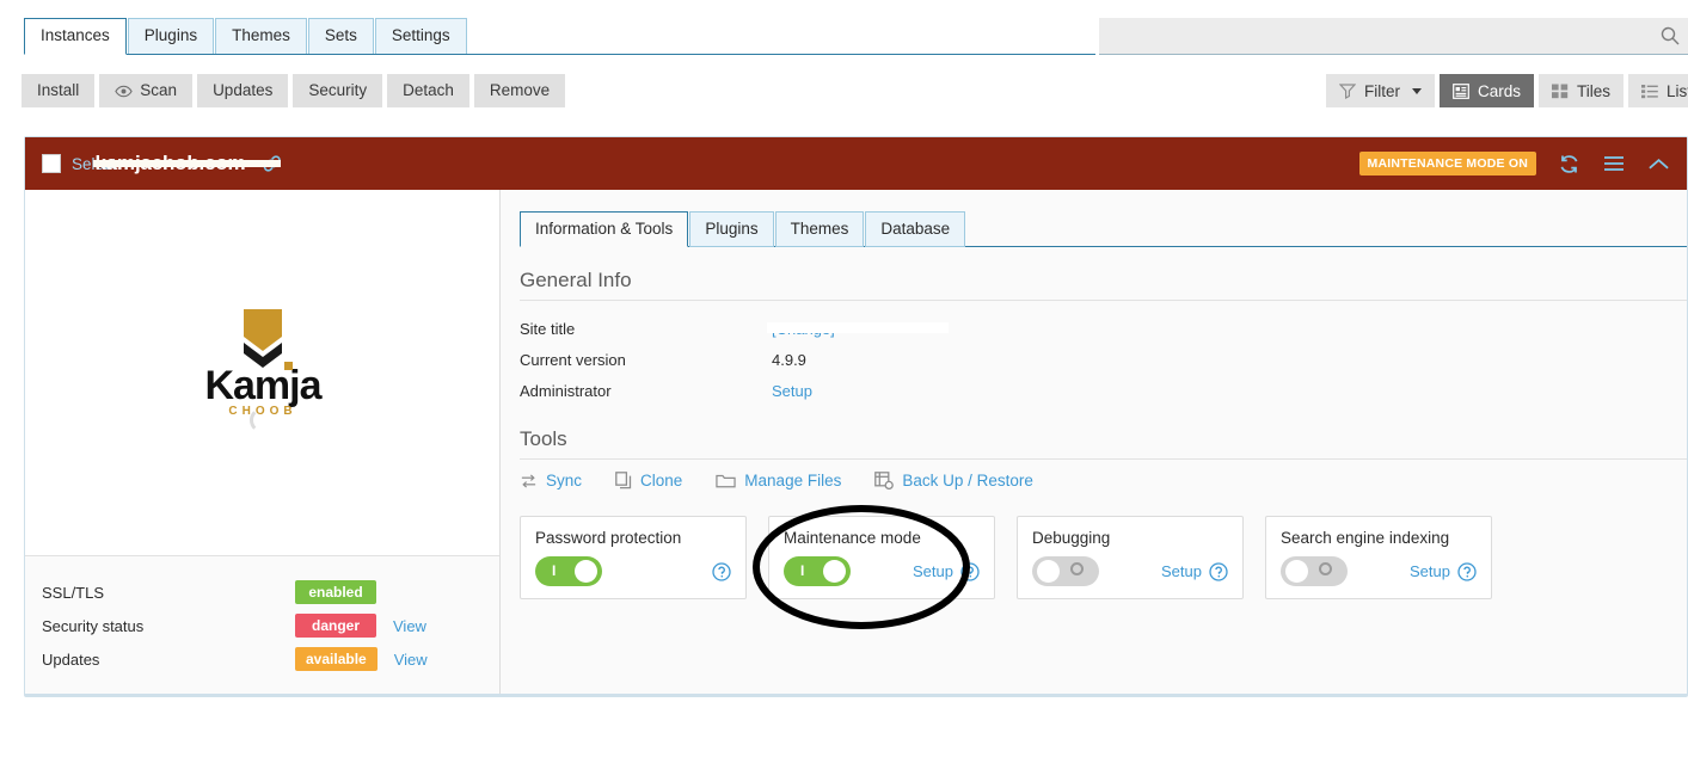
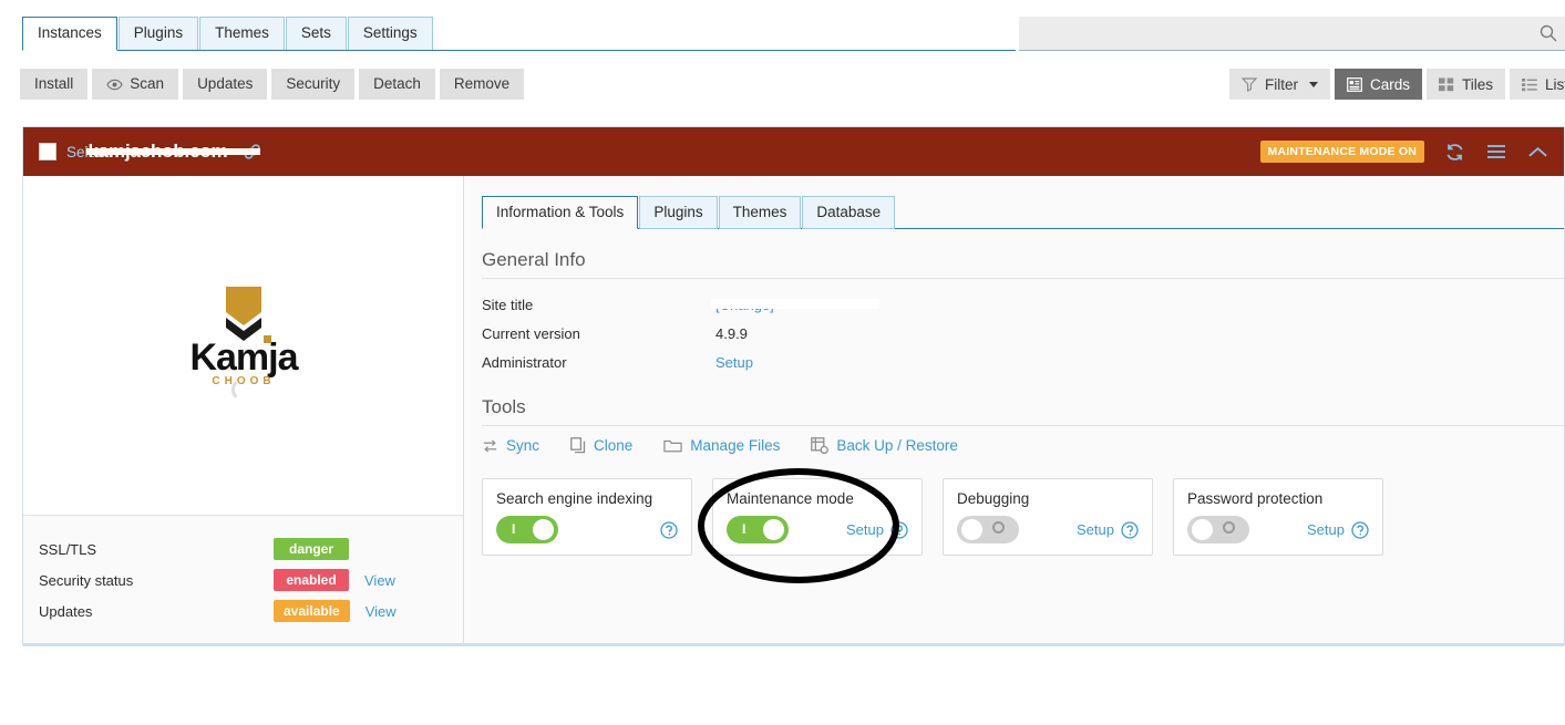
  Instances
  Plugins
  Themes
  Sets
  Settings
  Install
  Scan
  Updates
  Security
  Detach
  Remove
  Filter
  Cards
  Tiles
  Lis
  MAINTENANCE MODE ON
  Kamja
  CHOOB
  SSL/TLS
- enabled
+ danger
  Security status
- danger
+ enabled
  View
  Updates
  available
  View
  Information & Tools
  Plugins
  Themes
  Database
  General Info
  Site title
  Current version
  4.9.9
  Administrator
  Setup
  Tools
  Sync
  Clone
  Manage Files
  Back Up / Restore
- Password protection
+ Search engine indexing
  I
  Maintenance mode
  I
  Setup
  Debugging
  Setup
- Search engine indexing
+ Password protection
  Setup
